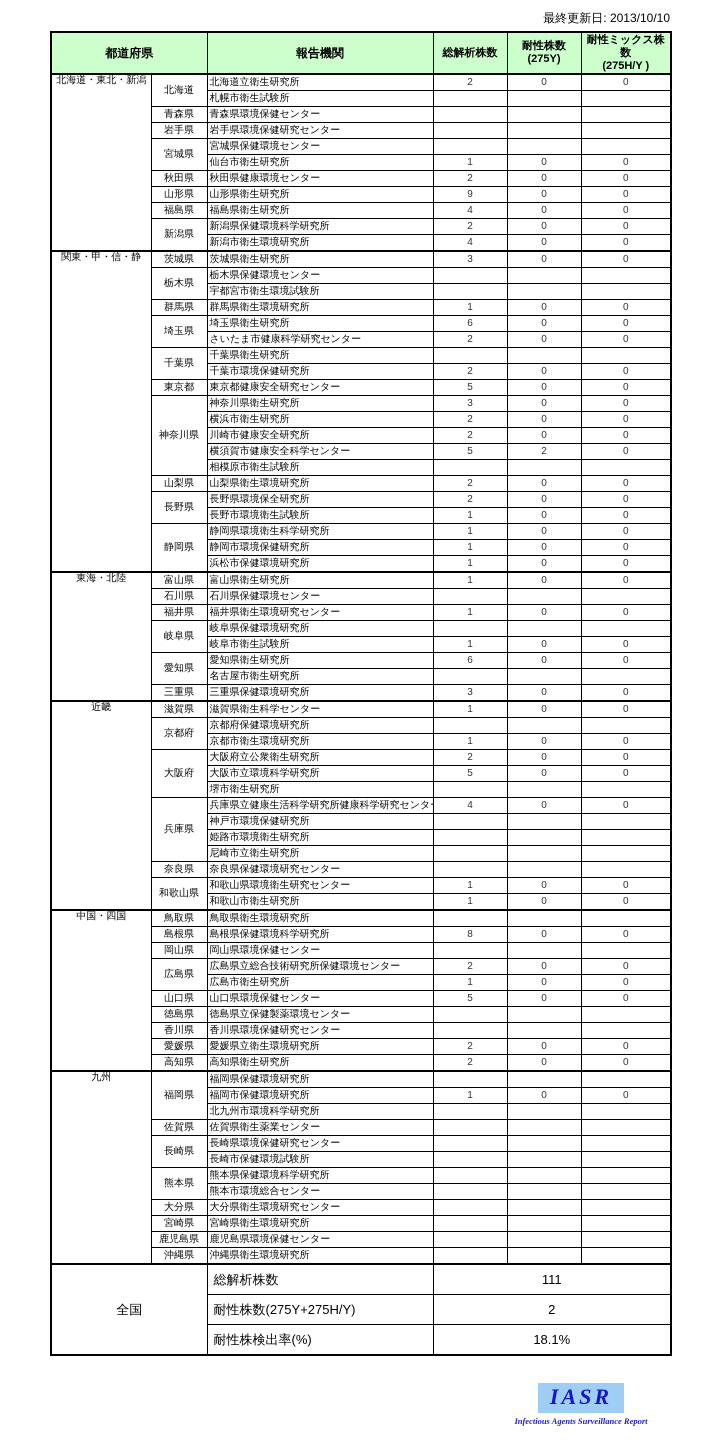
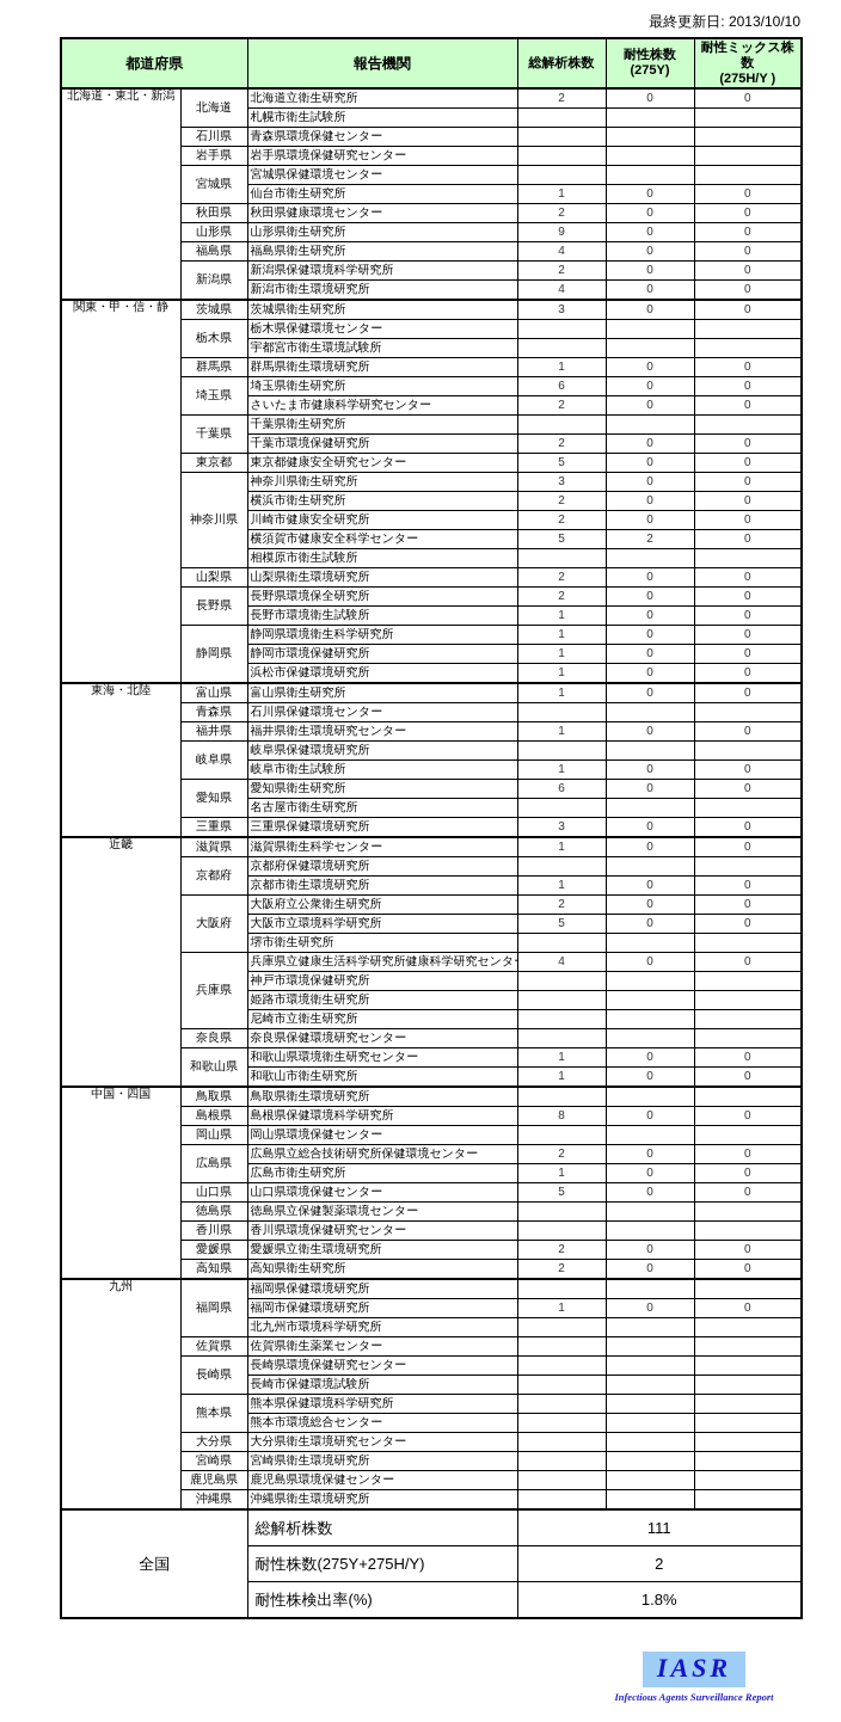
  最終更新日: 2013/10/10
  都道府県	報告機関	総解析株数	耐性株数 (275Y)	耐性ミックス株数 (275H/Y )
  北海道・東北・新潟	北海道	北海道立衛生研究所	2	0	0
  札幌市衛生試験所
- 青森県	青森県環境保健センター
+ 石川県	青森県環境保健センター
  岩手県	岩手県環境保健研究センター
  宮城県	宮城県保健環境センター
  仙台市衛生研究所	1	0	0
  秋田県	秋田県健康環境センター	2	0	0
  山形県	山形県衛生研究所	9	0	0
  福島県	福島県衛生研究所	4	0	0
  新潟県	新潟県保健環境科学研究所	2	0	0
  新潟市衛生環境研究所	4	0	0
  関東・甲・信・静	茨城県	茨城県衛生研究所	3	0	0
  栃木県	栃木県保健環境センター
  宇都宮市衛生環境試験所
  群馬県	群馬県衛生環境研究所	1	0	0
  埼玉県	埼玉県衛生研究所	6	0	0
  さいたま市健康科学研究センター	2	0	0
  千葉県	千葉県衛生研究所
  千葉市環境保健研究所	2	0	0
  東京都	東京都健康安全研究センター	5	0	0
  神奈川県	神奈川県衛生研究所	3	0	0
  横浜市衛生研究所	2	0	0
  川崎市健康安全研究所	2	0	0
  横須賀市健康安全科学センター	5	2	0
  相模原市衛生試験所
  山梨県	山梨県衛生環境研究所	2	0	0
  長野県	長野県環境保全研究所	2	0	0
  長野市環境衛生試験所	1	0	0
  静岡県	静岡県環境衛生科学研究所	1	0	0
  静岡市環境保健研究所	1	0	0
  浜松市保健環境研究所	1	0	0
  東海・北陸	富山県	富山県衛生研究所	1	0	0
- 石川県	石川県保健環境センター
+ 青森県	石川県保健環境センター
  福井県	福井県衛生環境研究センター	1	0	0
  岐阜県	岐阜県保健環境研究所
  岐阜市衛生試験所	1	0	0
  愛知県	愛知県衛生研究所	6	0	0
  名古屋市衛生研究所
  三重県	三重県保健環境研究所	3	0	0
  近畿	滋賀県	滋賀県衛生科学センター	1	0	0
  京都府	京都府保健環境研究所
  京都市衛生環境研究所	1	0	0
  大阪府	大阪府立公衆衛生研究所	2	0	0
  大阪市立環境科学研究所	5	0	0
  堺市衛生研究所
  兵庫県	兵庫県立健康生活科学研究所健康科学研究センタ	4	0	0
  神戸市環境保健研究所
  姫路市環境衛生研究所
  尼崎市立衛生研究所
  奈良県	奈良県保健環境研究センター
  和歌山県	和歌山県環境衛生研究センター	1	0	0
  和歌山市衛生研究所	1	0	0
  中国・四国	鳥取県	鳥取県衛生環境研究所
  島根県	島根県保健環境科学研究所	8	0	0
  岡山県	岡山県環境保健センター
  広島県	広島県立総合技術研究所保健環境センター	2	0	0
  広島市衛生研究所	1	0	0
  山口県	山口県環境保健センター	5	0	0
  徳島県	徳島県立保健製薬環境センター
  香川県	香川県環境保健研究センター
  愛媛県	愛媛県立衛生環境研究所	2	0	0
  高知県	高知県衛生研究所	2	0	0
  九州	福岡県	福岡県保健環境研究所
  福岡市保健環境研究所	1	0	0
  北九州市環境科学研究所
  佐賀県	佐賀県衛生薬業センター
  長崎県	長崎県環境保健研究センター
  長崎市保健環境試験所
  熊本県	熊本県保健環境科学研究所
  熊本市環境総合センター
  大分県	大分県衛生環境研究センター
  宮崎県	宮崎県衛生環境研究所
  鹿児島県	鹿児島県環境保健センター
  沖縄県	沖縄県衛生環境研究所
  全国	総解析株数	111
  耐性株数(275Y+275H/Y)	2
- 耐性株検出率(%)	18.1%
+ 耐性株検出率(%)	1.8%
  IASR
  Infectious Agents Surveillance Report
